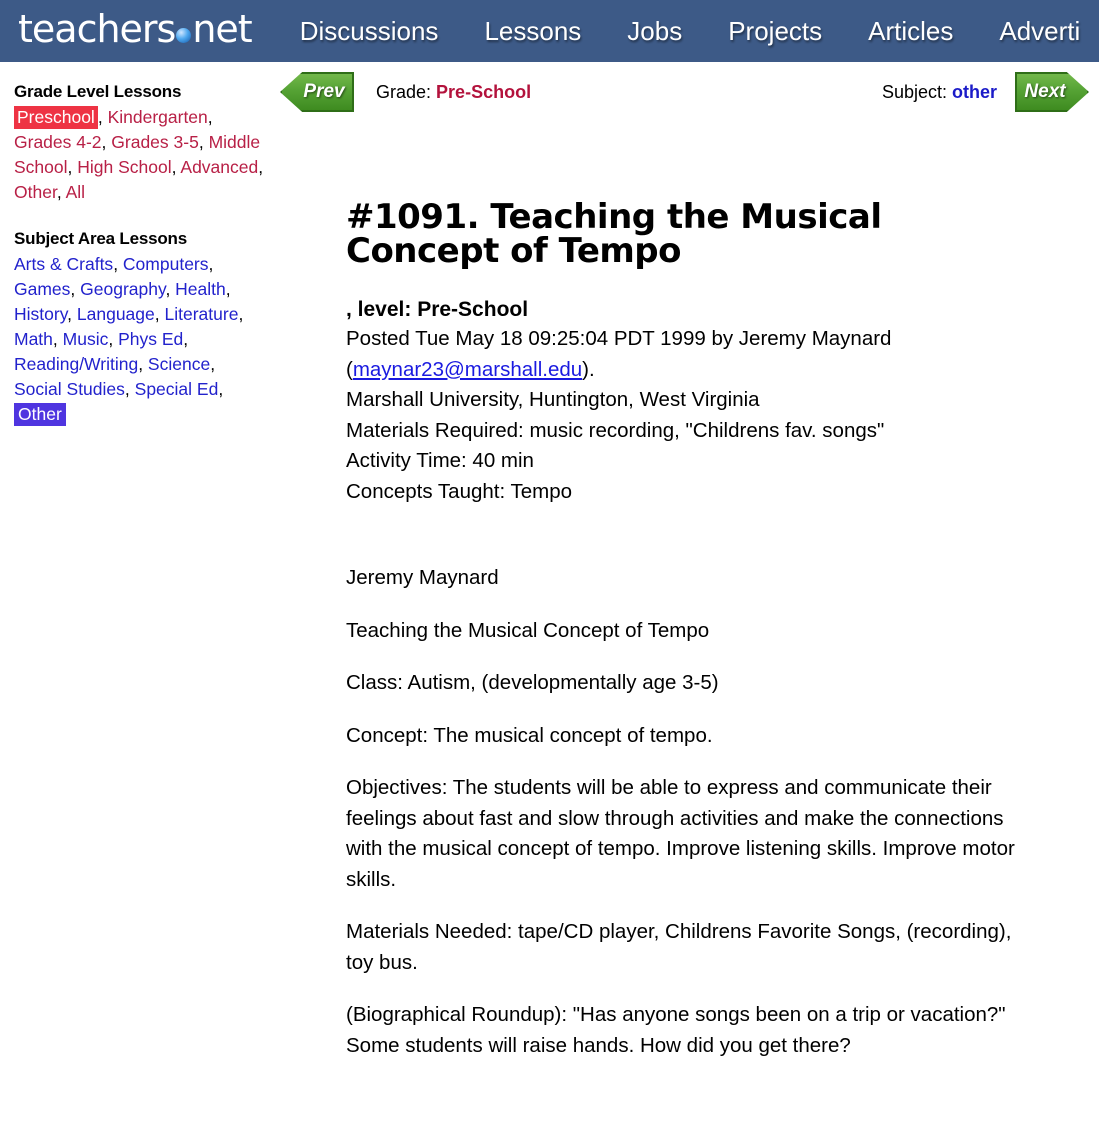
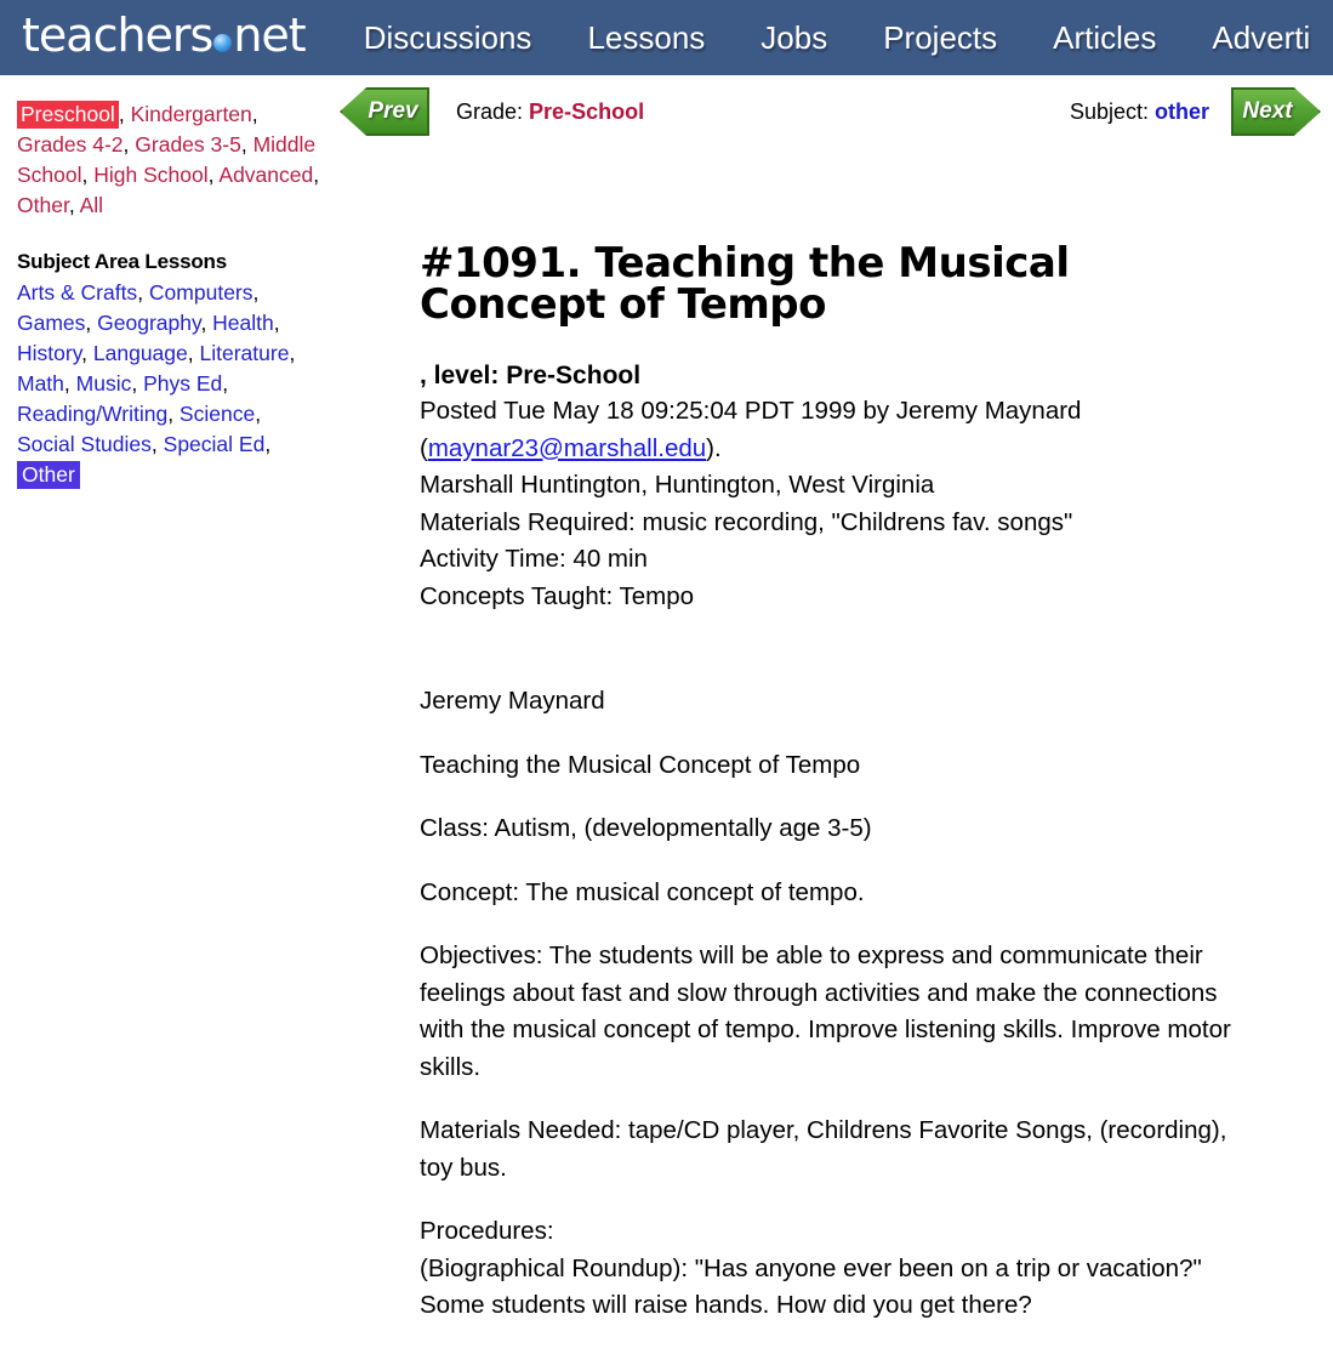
  teachers net
  Discussions
  Lessons
  Jobs
  Projects
  Articles
  Adverti
- Grade Level Lessons
  Preschool , Kindergarten, Grades 4-2, Grades 3-5, Middle School, High School, Advanced, Other, All
  Subject Area Lessons
  Arts & Crafts, Computers, Games, Geography, Health, History, Language, Literature, Math, Music, Phys Ed, Reading/Writing, Science, Social Studies, Special Ed, Other
  Prev
  Grade: Pre-School
  Subject: other
  Next
  #1091. Teaching the Musical Concept of Tempo
  , level: Pre-School
  Posted Tue May 18 09:25:04 PDT 1999 by Jeremy Maynard
  (maynar23@marshall.edu).
- Marshall University, Huntington, West Virginia
+ Marshall Huntington, Huntington, West Virginia
  Materials Required: music recording, "Childrens fav. songs"
  Activity Time: 40 min
  Concepts Taught: Tempo
  Jeremy Maynard
  Teaching the Musical Concept of Tempo
  Class: Autism, (developmentally age 3-5)
  Concept: The musical concept of tempo.
  Objectives: The students will be able to express and communicate their feelings about fast and slow through activities and make the connections with the musical concept of tempo. Improve listening skills. Improve motor skills.
  Materials Needed: tape/CD player, Childrens Favorite Songs, (recording), toy bus.
+ Procedures:
- (Biographical Roundup): "Has anyone songs been on a trip or vacation?" Some students will raise hands. How did you get there?
+ (Biographical Roundup): "Has anyone ever been on a trip or vacation?" Some students will raise hands. How did you get there?
